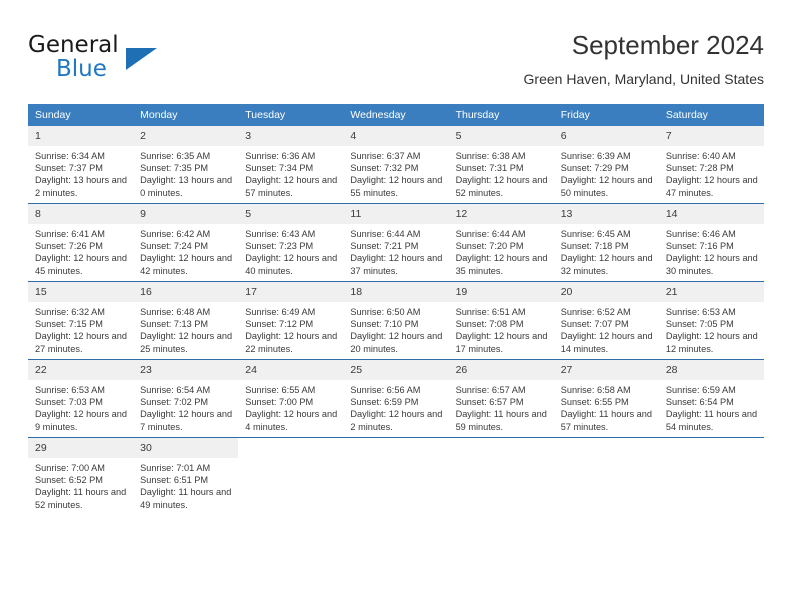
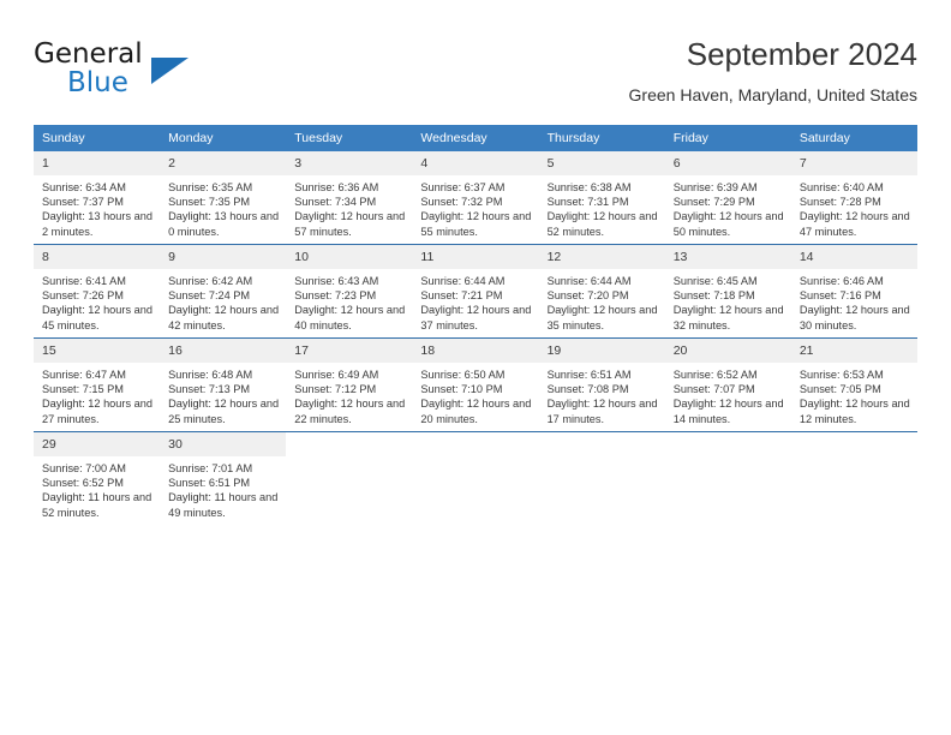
  General
  Blue
  September 2024
  Green Haven, Maryland, United States
  Sunday	Monday	Tuesday	Wednesday	Thursday	Friday	Saturday
  1 Sunrise: 6:34 AM Sunset: 7:37 PM Daylight: 13 hours and 2 minutes.	2 Sunrise: 6:35 AM Sunset: 7:35 PM Daylight: 13 hours and 0 minutes.	3 Sunrise: 6:36 AM Sunset: 7:34 PM Daylight: 12 hours and 57 minutes.	4 Sunrise: 6:37 AM Sunset: 7:32 PM Daylight: 12 hours and 55 minutes.	5 Sunrise: 6:38 AM Sunset: 7:31 PM Daylight: 12 hours and 52 minutes.	6 Sunrise: 6:39 AM Sunset: 7:29 PM Daylight: 12 hours and 50 minutes.	7 Sunrise: 6:40 AM Sunset: 7:28 PM Daylight: 12 hours and 47 minutes.
- 8 Sunrise: 6:41 AM Sunset: 7:26 PM Daylight: 12 hours and 45 minutes.	9 Sunrise: 6:42 AM Sunset: 7:24 PM Daylight: 12 hours and 42 minutes.	5 Sunrise: 6:43 AM Sunset: 7:23 PM Daylight: 12 hours and 40 minutes.	11 Sunrise: 6:44 AM Sunset: 7:21 PM Daylight: 12 hours and 37 minutes.	12 Sunrise: 6:44 AM Sunset: 7:20 PM Daylight: 12 hours and 35 minutes.	13 Sunrise: 6:45 AM Sunset: 7:18 PM Daylight: 12 hours and 32 minutes.	14 Sunrise: 6:46 AM Sunset: 7:16 PM Daylight: 12 hours and 30 minutes.
+ 8 Sunrise: 6:41 AM Sunset: 7:26 PM Daylight: 12 hours and 45 minutes.	9 Sunrise: 6:42 AM Sunset: 7:24 PM Daylight: 12 hours and 42 minutes.	10 Sunrise: 6:43 AM Sunset: 7:23 PM Daylight: 12 hours and 40 minutes.	11 Sunrise: 6:44 AM Sunset: 7:21 PM Daylight: 12 hours and 37 minutes.	12 Sunrise: 6:44 AM Sunset: 7:20 PM Daylight: 12 hours and 35 minutes.	13 Sunrise: 6:45 AM Sunset: 7:18 PM Daylight: 12 hours and 32 minutes.	14 Sunrise: 6:46 AM Sunset: 7:16 PM Daylight: 12 hours and 30 minutes.
- 15 Sunrise: 6:32 AM Sunset: 7:15 PM Daylight: 12 hours and 27 minutes.	16 Sunrise: 6:48 AM Sunset: 7:13 PM Daylight: 12 hours and 25 minutes.	17 Sunrise: 6:49 AM Sunset: 7:12 PM Daylight: 12 hours and 22 minutes.	18 Sunrise: 6:50 AM Sunset: 7:10 PM Daylight: 12 hours and 20 minutes.	19 Sunrise: 6:51 AM Sunset: 7:08 PM Daylight: 12 hours and 17 minutes.	20 Sunrise: 6:52 AM Sunset: 7:07 PM Daylight: 12 hours and 14 minutes.	21 Sunrise: 6:53 AM Sunset: 7:05 PM Daylight: 12 hours and 12 minutes.
+ 15 Sunrise: 6:47 AM Sunset: 7:15 PM Daylight: 12 hours and 27 minutes.	16 Sunrise: 6:48 AM Sunset: 7:13 PM Daylight: 12 hours and 25 minutes.	17 Sunrise: 6:49 AM Sunset: 7:12 PM Daylight: 12 hours and 22 minutes.	18 Sunrise: 6:50 AM Sunset: 7:10 PM Daylight: 12 hours and 20 minutes.	19 Sunrise: 6:51 AM Sunset: 7:08 PM Daylight: 12 hours and 17 minutes.	20 Sunrise: 6:52 AM Sunset: 7:07 PM Daylight: 12 hours and 14 minutes.	21 Sunrise: 6:53 AM Sunset: 7:05 PM Daylight: 12 hours and 12 minutes.
- 22 Sunrise: 6:53 AM Sunset: 7:03 PM Daylight: 12 hours and 9 minutes.	23 Sunrise: 6:54 AM Sunset: 7:02 PM Daylight: 12 hours and 7 minutes.	24 Sunrise: 6:55 AM Sunset: 7:00 PM Daylight: 12 hours and 4 minutes.	25 Sunrise: 6:56 AM Sunset: 6:59 PM Daylight: 12 hours and 2 minutes.	26 Sunrise: 6:57 AM Sunset: 6:57 PM Daylight: 11 hours and 59 minutes.	27 Sunrise: 6:58 AM Sunset: 6:55 PM Daylight: 11 hours and 57 minutes.	28 Sunrise: 6:59 AM Sunset: 6:54 PM Daylight: 11 hours and 54 minutes.
  29 Sunrise: 7:00 AM Sunset: 6:52 PM Daylight: 11 hours and 52 minutes.	30 Sunrise: 7:01 AM Sunset: 6:51 PM Daylight: 11 hours and 49 minutes.
